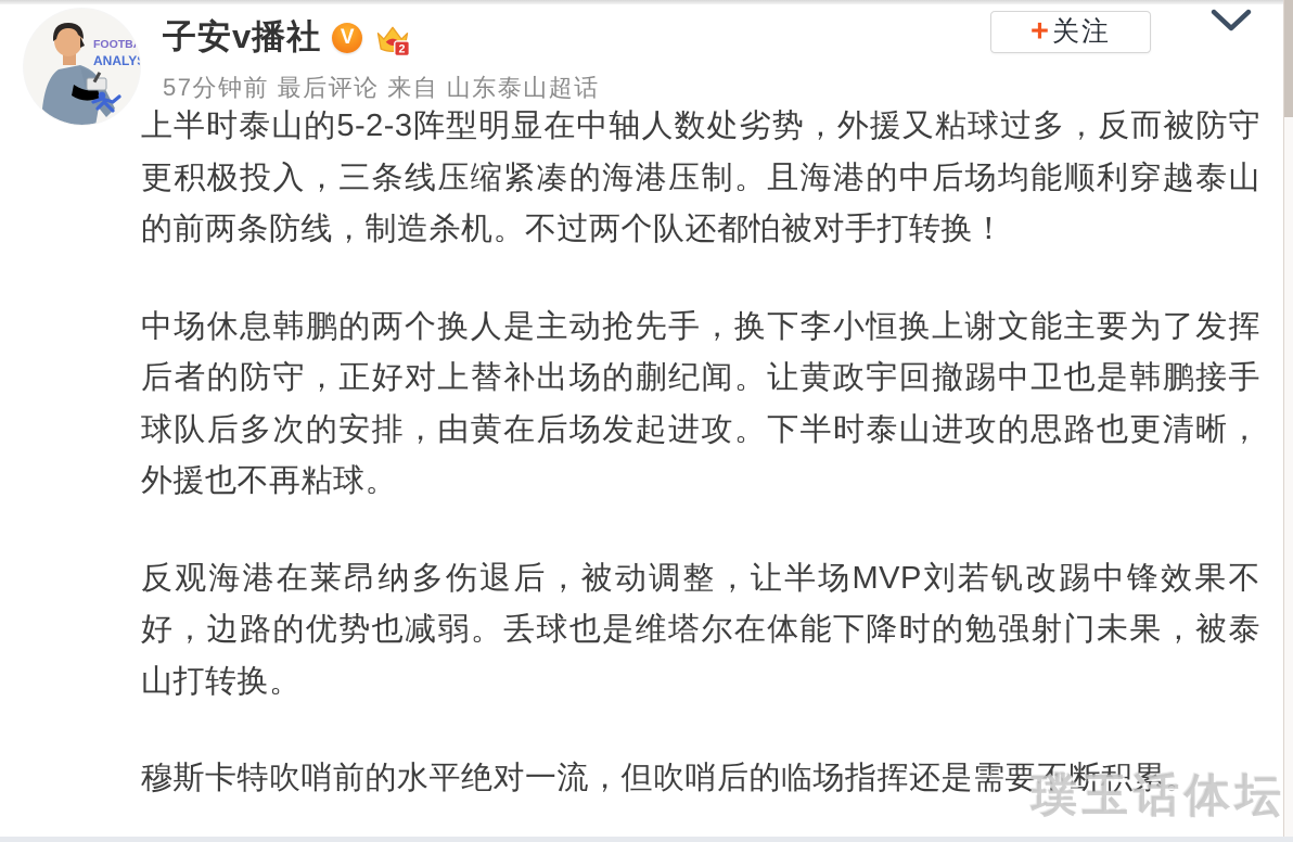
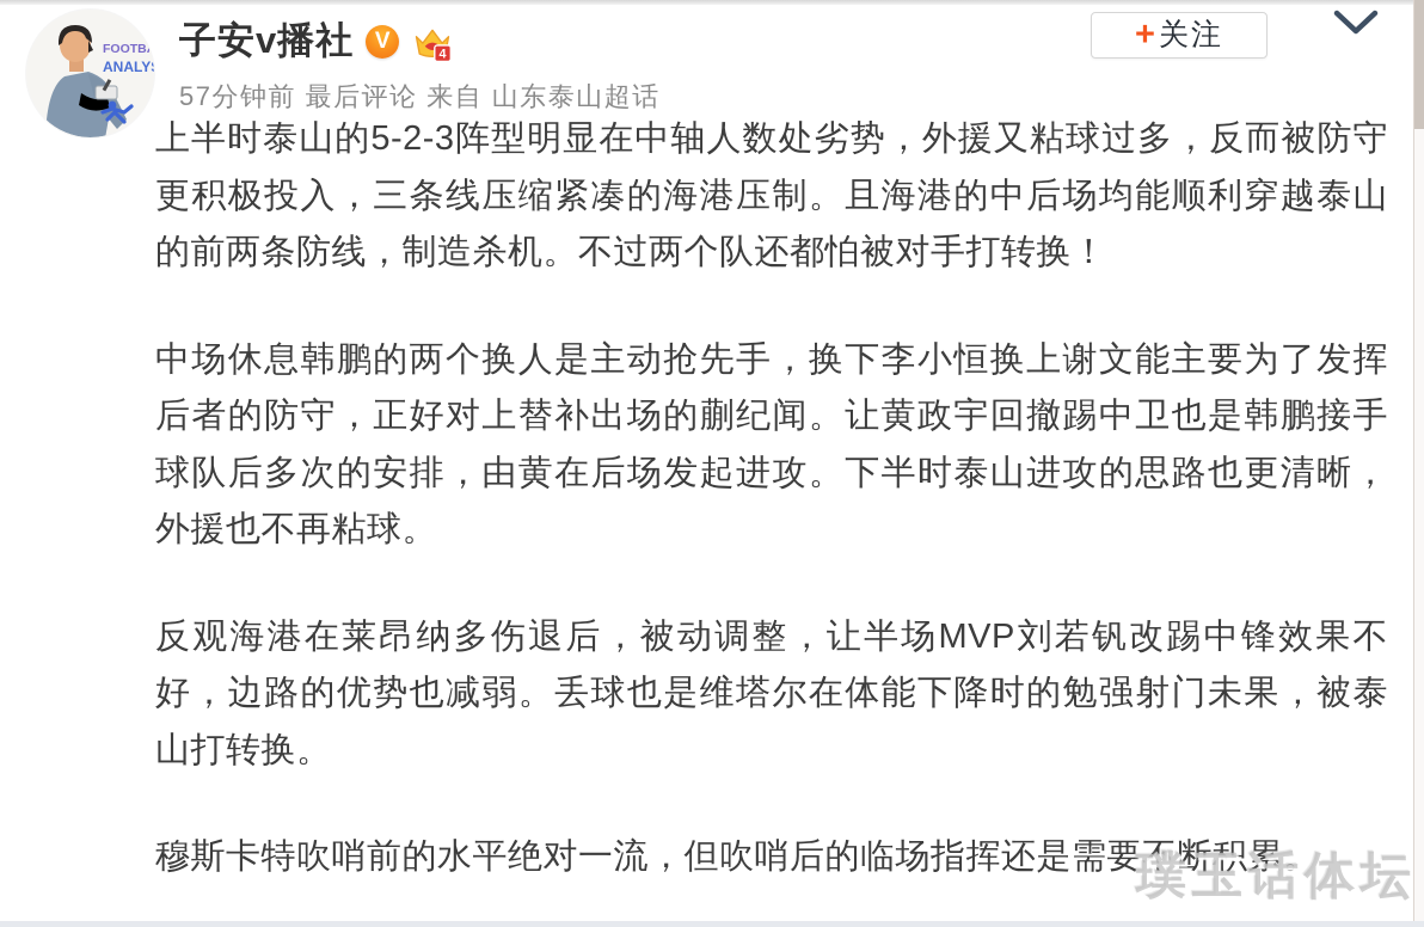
  ANALY
  子安v播社
  V
- 2
+ 4
  57分钟前 最后评论 来自 山东泰山超话
  +
  关注
  上半时泰山的5-2-3阵型明显在中轴人数处劣势，外援又粘球过多，反而被防守更积极投入，三条线压缩紧凑的海港压制。且海港的中后场均能顺利穿越泰山的前两条防线，制造杀机。不过两个队还都怕被对手打转换！
  中场休息韩鹏的两个换人是主动抢先手，换下李小恒换上谢文能主要为了发挥后者的防守，正好对上替补出场的蒯纪闻。让黄政宇回撤踢中卫也是韩鹏接手球队后多次的安排，由黄在后场发起进攻。下半时泰山进攻的思路也更清晰，外援也不再粘球。
  反观海港在莱昂纳多伤退后，被动调整，让半场MVP刘若钒改踢中锋效果不好，边路的优势也减弱。丢球也是维塔尔在体能下降时的勉强射门未果，被泰山打转换。
  穆斯卡特吹哨前的水平绝对一流，但吹哨后的临场指挥还是需要不断积累。
  璞玉话体坛
